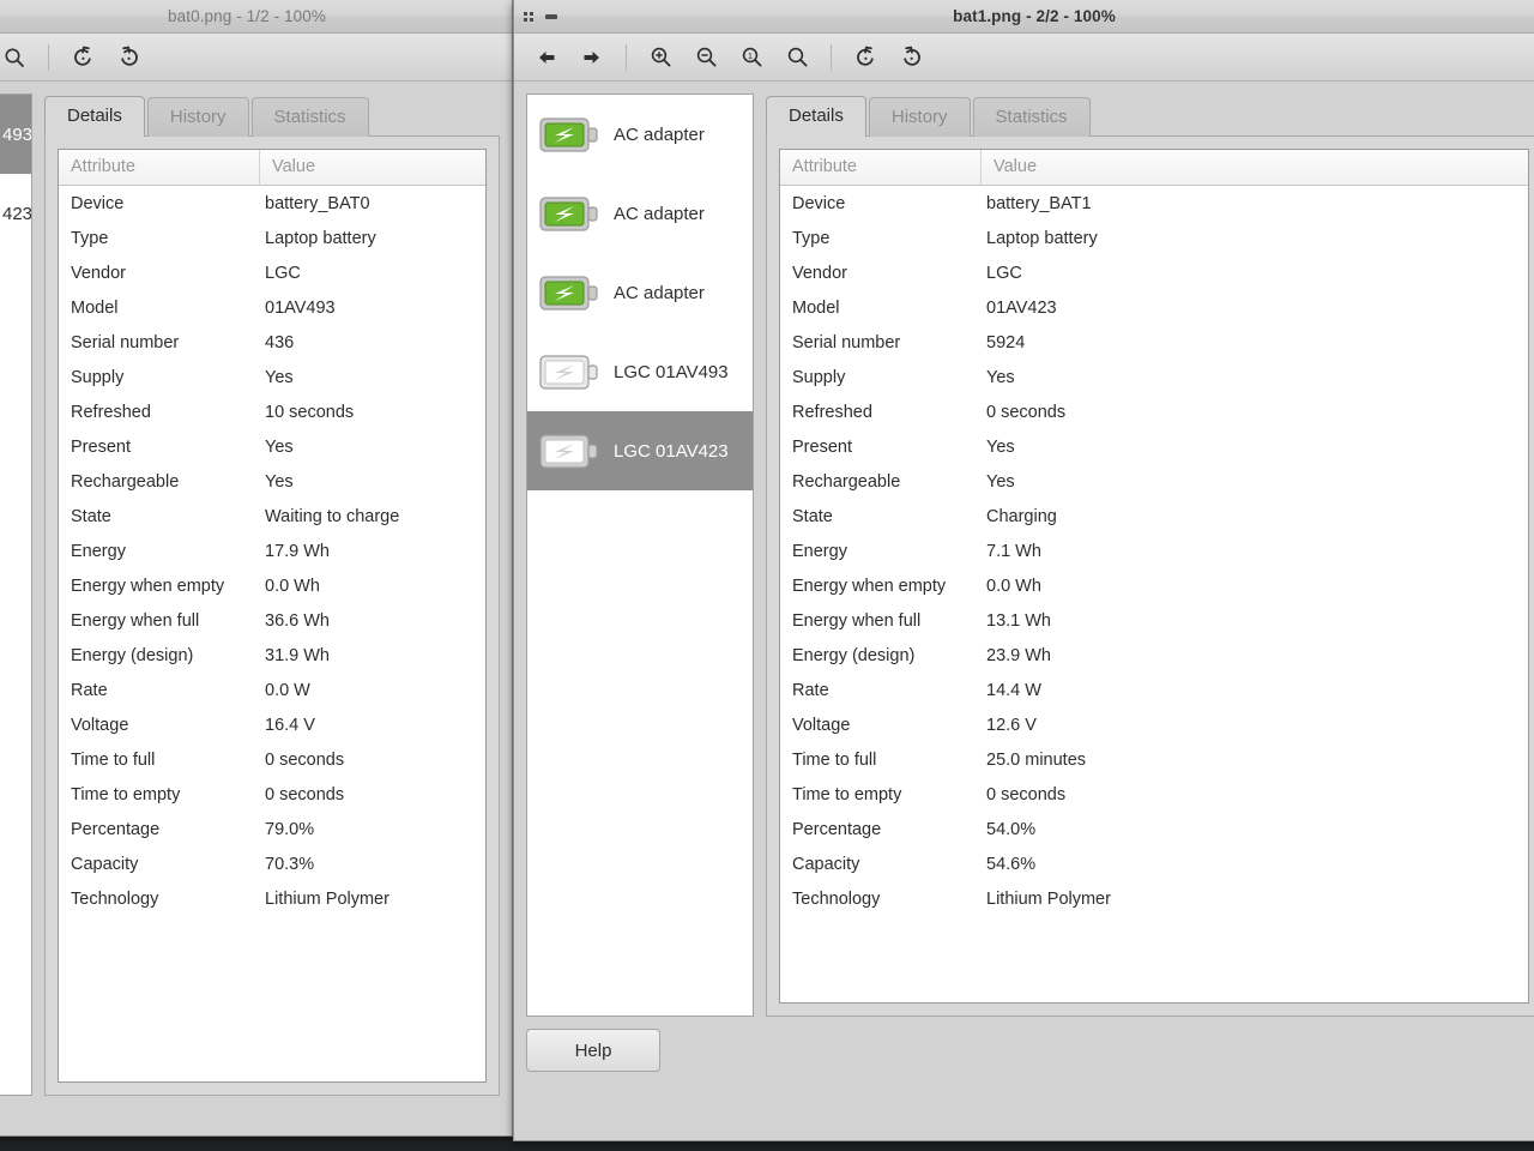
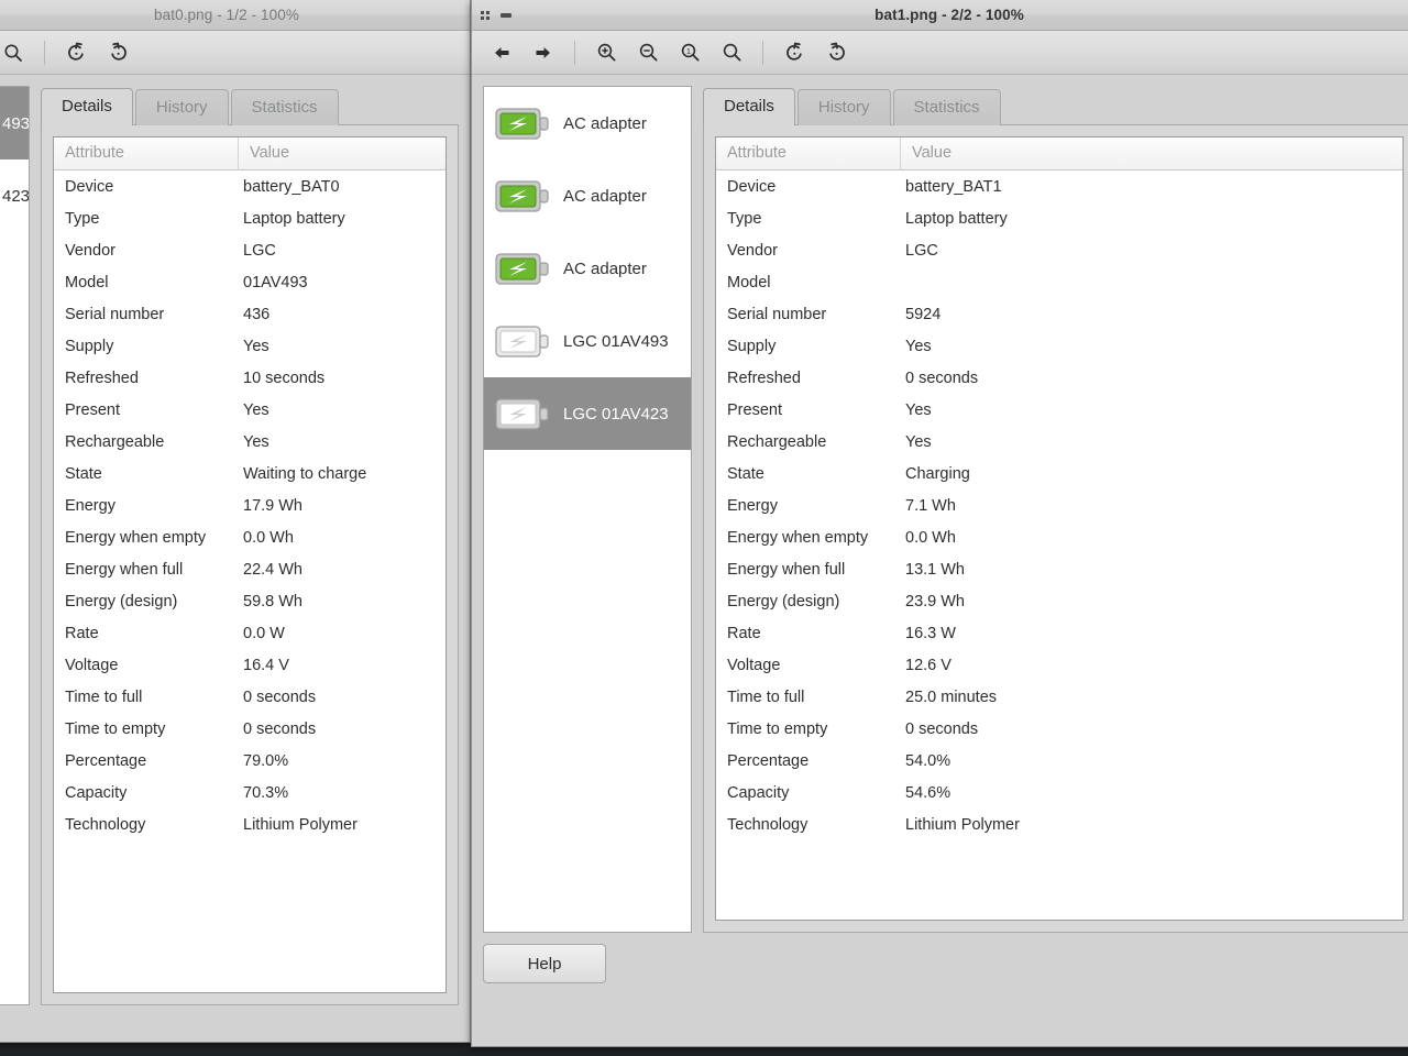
  bat0.png - 1/2 - 100%
  493
  423
  Details
  History
  Statistics
  Attribute
  Value
  Device
  battery_BAT0
  Type
  Laptop battery
  Vendor
  LGC
  Model
  01AV493
  Serial number
  436
  Supply
  Yes
  Refreshed
  10 seconds
  Present
  Yes
  Rechargeable
  Yes
  State
  Waiting to charge
  Energy
  17.9 Wh
  Energy when empty
  0.0 Wh
  Energy when full
- 36.6 Wh
+ 22.4 Wh
  Energy (design)
- 31.9 Wh
+ 59.8 Wh
  Rate
  0.0 W
  Voltage
  16.4 V
  Time to full
  0 seconds
  Time to empty
  0 seconds
  Percentage
  79.0%
  Capacity
  70.3%
  Technology
  Lithium Polymer
  bat1.png - 2/2 - 100%
  1
  AC adapter
  AC adapter
  AC adapter
  LGC 01AV493
  LGC 01AV423
  Details
  History
  Statistics
  Attribute
  Value
  Device
  battery_BAT1
  Type
  Laptop battery
  Vendor
  LGC
  Model
- 01AV423
  Serial number
  5924
  Supply
  Yes
  Refreshed
  0 seconds
  Present
  Yes
  Rechargeable
  Yes
  State
  Charging
  Energy
  7.1 Wh
  Energy when empty
  0.0 Wh
  Energy when full
  13.1 Wh
  Energy (design)
  23.9 Wh
  Rate
- 14.4 W
+ 16.3 W
  Voltage
  12.6 V
  Time to full
  25.0 minutes
  Time to empty
  0 seconds
  Percentage
  54.0%
  Capacity
  54.6%
  Technology
  Lithium Polymer
  Help
